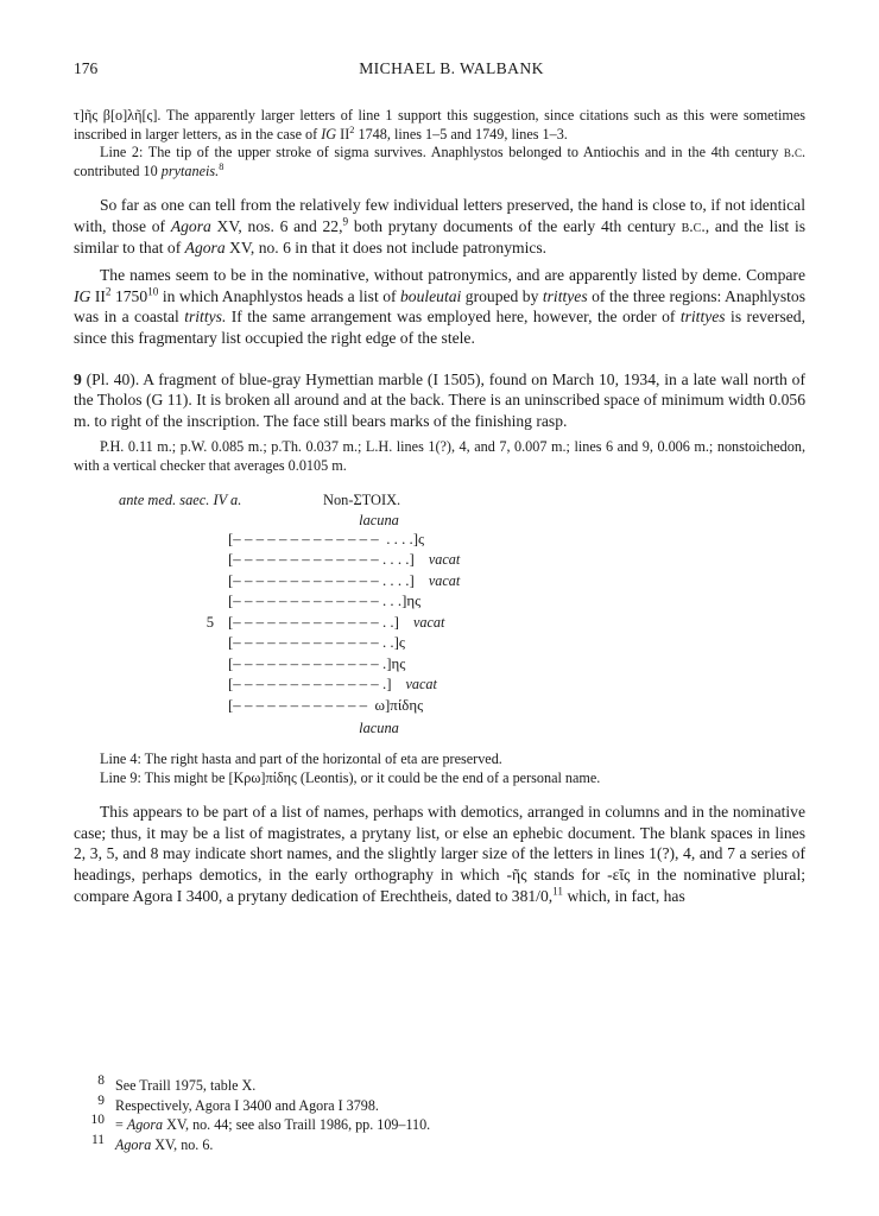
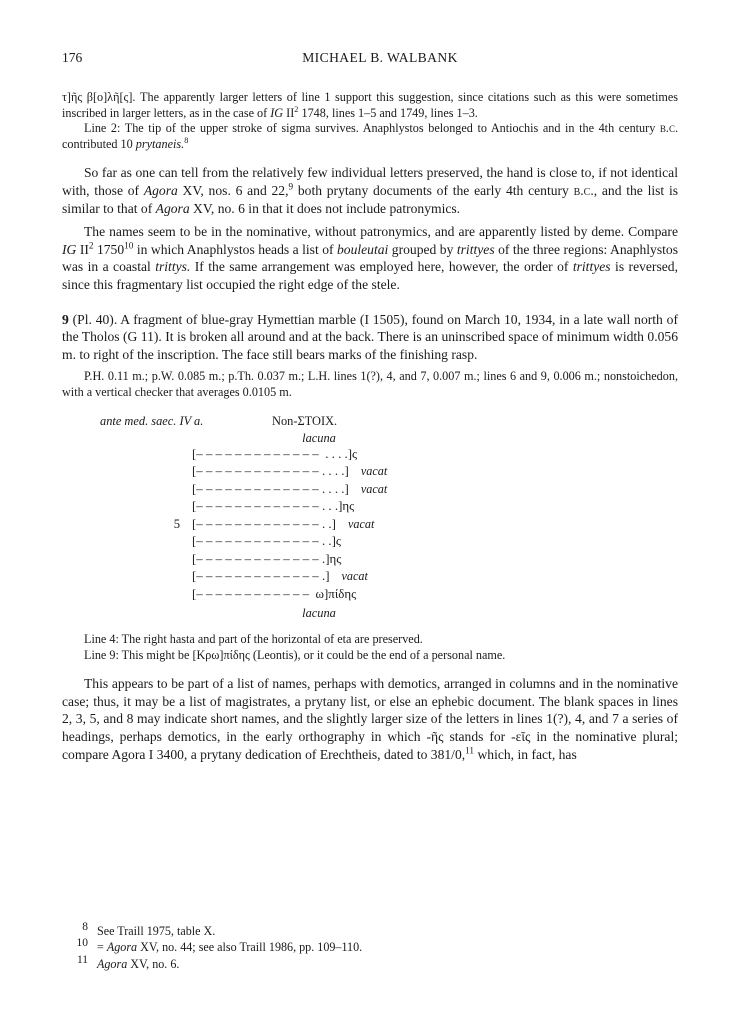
  176
  MICHAEL B. WALBANK
  τ]ῆς β[ο]λῆ[ς]. The apparently larger letters of line 1 support this suggestion, since citations such as this were sometimes inscribed in larger letters, as in the case of IG II2 1748, lines 1–5 and 1749, lines 1–3.
  Line 2: The tip of the upper stroke of sigma survives. Anaphlystos belonged to Antiochis and in the 4th century b.c. contributed 10 prytaneis.8
  So far as one can tell from the relatively few individual letters preserved, the hand is close to, if not identical with, those of Agora XV, nos. 6 and 22,9 both prytany documents of the early 4th century b.c., and the list is similar to that of Agora XV, no. 6 in that it does not include patronymics.
  The names seem to be in the nominative, without patronymics, and are apparently listed by deme. Compare IG II2 175010 in which Anaphlystos heads a list of bouleutai grouped by trittyes of the three regions: Anaphlystos was in a coastal trittys. If the same arrangement was employed here, however, the order of trittyes is reversed, since this fragmentary list occupied the right edge of the stele.
  9 (Pl. 40). A fragment of blue-gray Hymettian marble (I 1505), found on March 10, 1934, in a late wall north of the Tholos (G 11). It is broken all around and at the back. There is an uninscribed space of minimum width 0.056 m. to right of the inscription. The face still bears marks of the finishing rasp.
  P.H. 0.11 m.; p.W. 0.085 m.; p.Th. 0.037 m.; L.H. lines 1(?), 4, and 7, 0.007 m.; lines 6 and 9, 0.006 m.; nonstoichedon, with a vertical checker that averages 0.0105 m.
  ante med. saec. IV a.
  Non-ΣΤΟΙΧ.
  lacuna
  [– – – – – – – – – – – – – . . . .]ς
  [– – – – – – – – – – – – – . . . .]
  vacat
  [– – – – – – – – – – – – – . . . .]
  vacat
  [– – – – – – – – – – – – – . . .]ης
  5
  [– – – – – – – – – – – – – . .]
  vacat
  [– – – – – – – – – – – – – . .]ς
  [– – – – – – – – – – – – – .]ης
  [– – – – – – – – – – – – – .]
  vacat
  [– – – – – – – – – – – – ω]πίδης
  lacuna
  Line 4: The right hasta and part of the horizontal of eta are preserved.
  Line 9: This might be [Κρω]πίδης (Leontis), or it could be the end of a personal name.
  This appears to be part of a list of names, perhaps with demotics, arranged in columns and in the nominative case; thus, it may be a list of magistrates, a prytany list, or else an ephebic document. The blank spaces in lines 2, 3, 5, and 8 may indicate short names, and the slightly larger size of the letters in lines 1(?), 4, and 7 a series of headings, perhaps demotics, in the early orthography in which -ῆς stands for -εῖς in the nominative plural; compare Agora I 3400, a prytany dedication of Erechtheis, dated to 381/0,11 which, in fact, has
  8
  See Traill 1975, table X.
- 9
- Respectively, Agora I 3400 and Agora I 3798.
  10
  = Agora XV, no. 44; see also Traill 1986, pp. 109–110.
  11
  Agora XV, no. 6.
